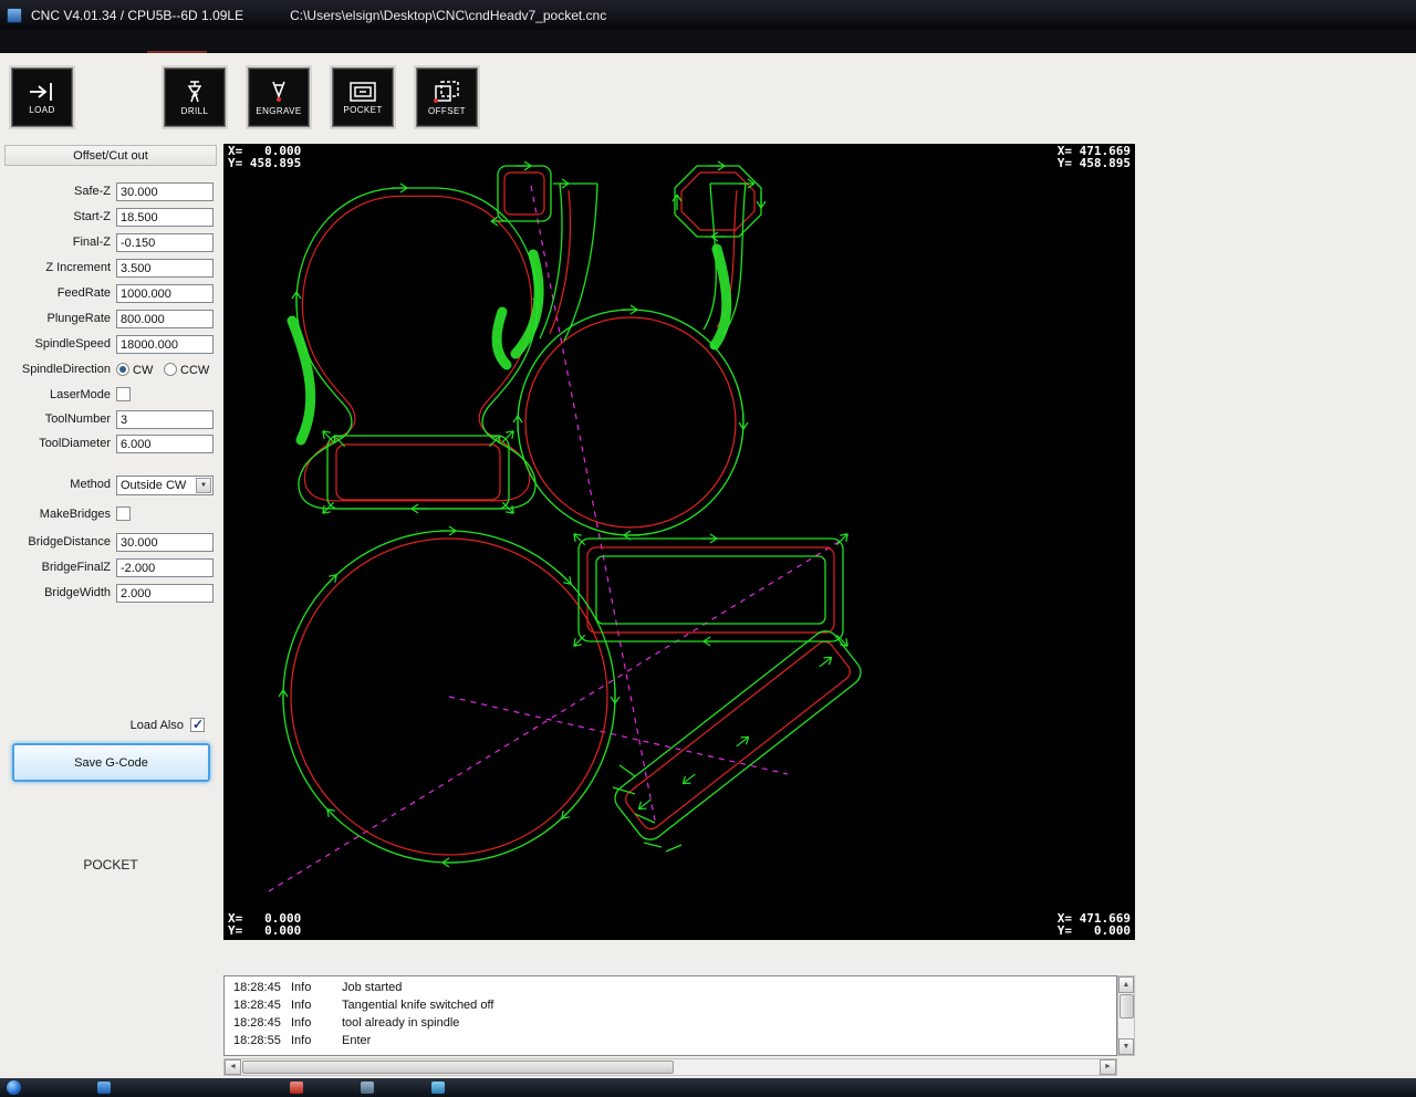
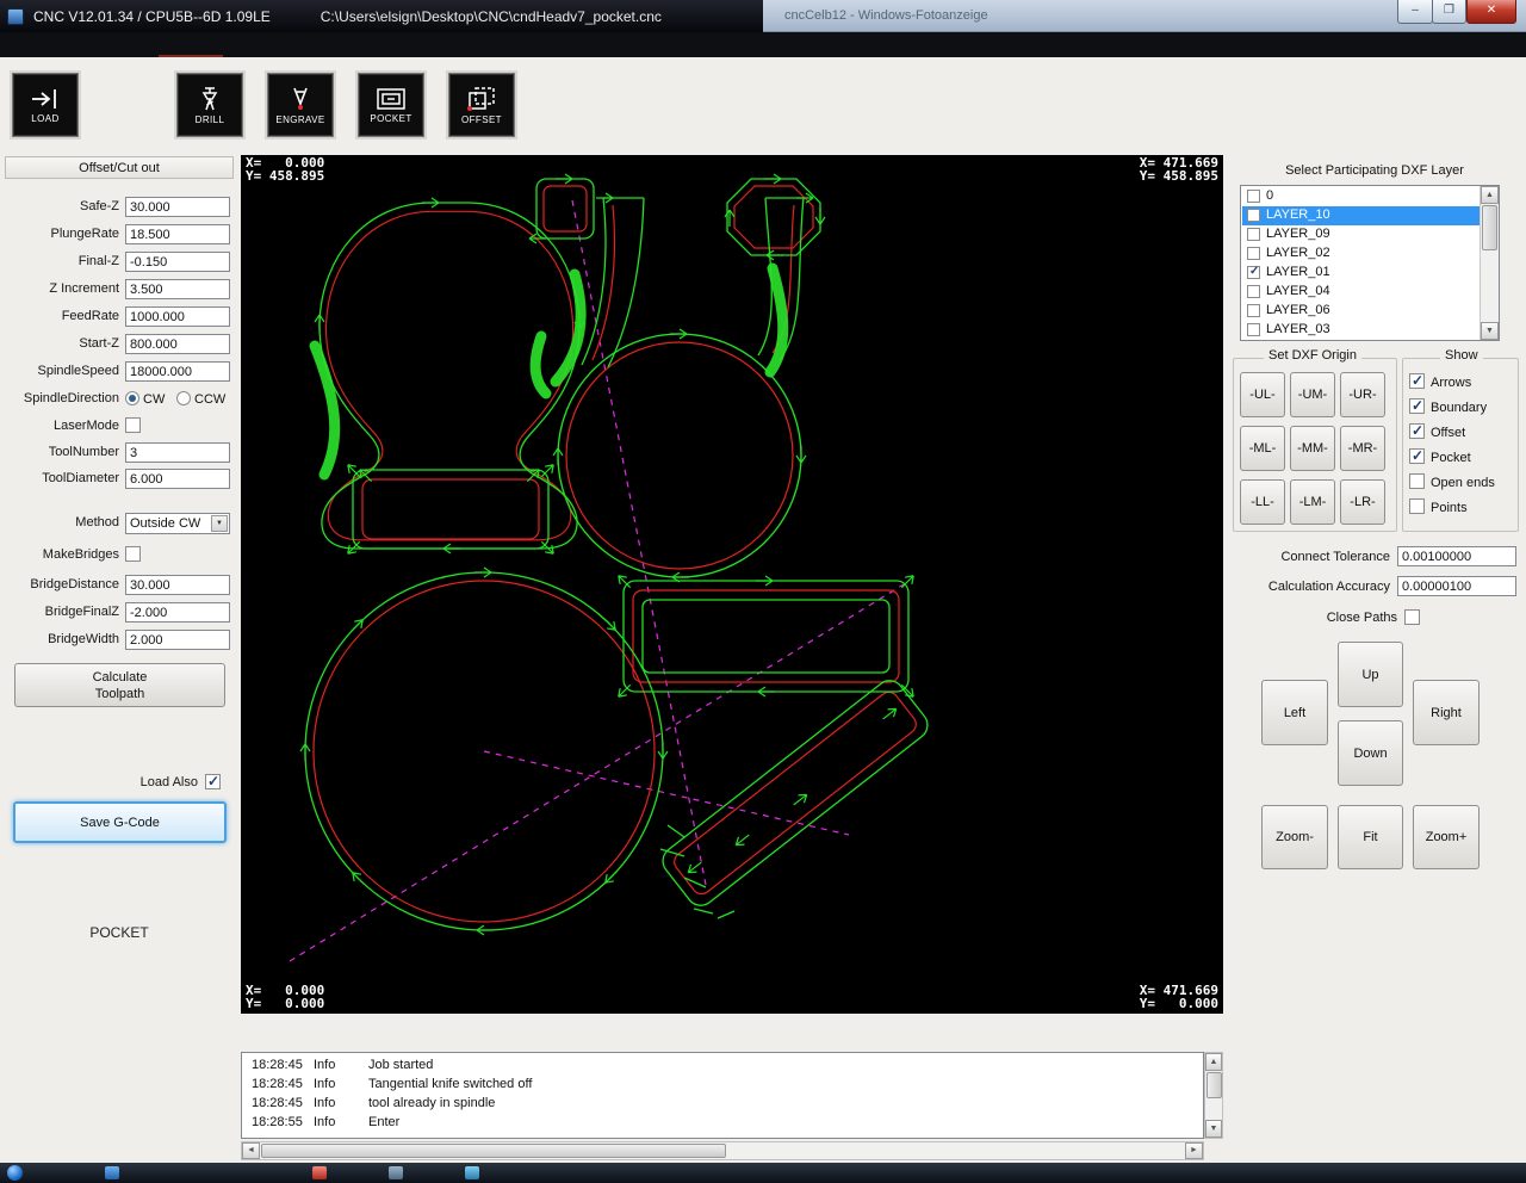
- CNC V4.01.34 / CPU5B--6D 1.09LE
+ CNC V12.01.34 / CPU5B--6D 1.09LE
  C:\Users\elsign\Desktop\CNC\cndHeadv7_pocket.cnc
+ cncCelb12 - Windows-Fotoanzeige
+ –
+ ❐
+ ✕
  LOAD
  DRILL
  ENGRAVE
  POCKET
  OFFSET
  Offset/Cut out
  Safe-Z
  30.000
- Start-Z
+ PlungeRate
  18.500
  Final-Z
  -0.150
  Z Increment
  3.500
  FeedRate
  1000.000
- PlungeRate
+ Start-Z
  800.000
  SpindleSpeed
  18000.000
  SpindleDirection
  CW
  CCW
  LaserMode
  ToolNumber
  3
  ToolDiameter
  6.000
  Method
  Outside CW
  MakeBridges
  BridgeDistance
  30.000
  BridgeFinalZ
  -2.000
  BridgeWidth
  2.000
+ Calculate
+ Toolpath
  Load Also
  Save G-Code
  POCKET
  X= 0.000
  Y= 458.895
  X= 471.669
  Y= 458.895
  X= 0.000
  Y= 0.000
  X= 471.669
  Y= 0.000
+ Select Participating DXF Layer
+ 0
+ LAYER_10
+ LAYER_09
+ LAYER_02
+ LAYER_01
+ LAYER_04
+ LAYER_06
+ LAYER_03
+ Set DXF Origin
+ -UL-
+ -UM-
+ -UR-
+ -ML-
+ -MM-
+ -MR-
+ -LL-
+ -LM-
+ -LR-
+ Show
+ Arrows
+ Boundary
+ Offset
+ Pocket
+ Open ends
+ Points
+ Connect Tolerance
+ 0.00100000
+ Calculation Accuracy
+ 0.00000100
+ Close Paths
+ Up
+ Left
+ Right
+ Down
+ Zoom-
+ Fit
+ Zoom+
  18:28:45
  Info
  Job started
  18:28:45
  Info
  Tangential knife switched off
  18:28:45
  Info
  tool already in spindle
  18:28:55
  Info
  Enter
